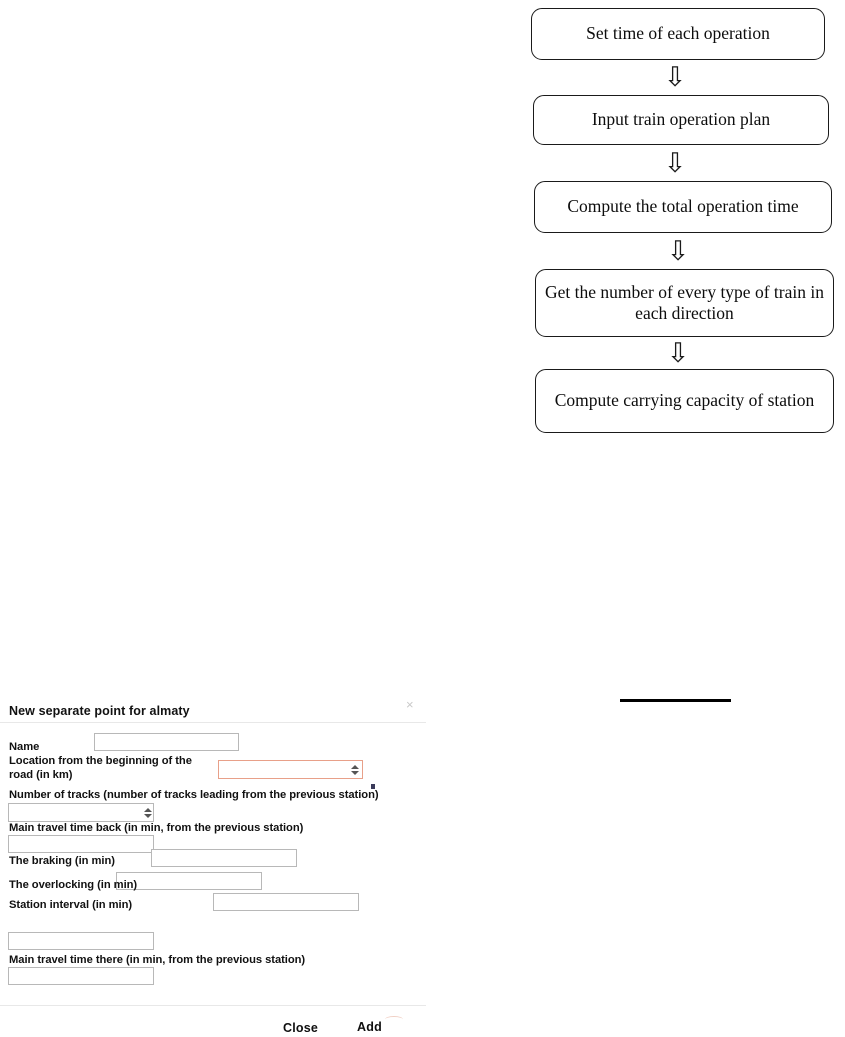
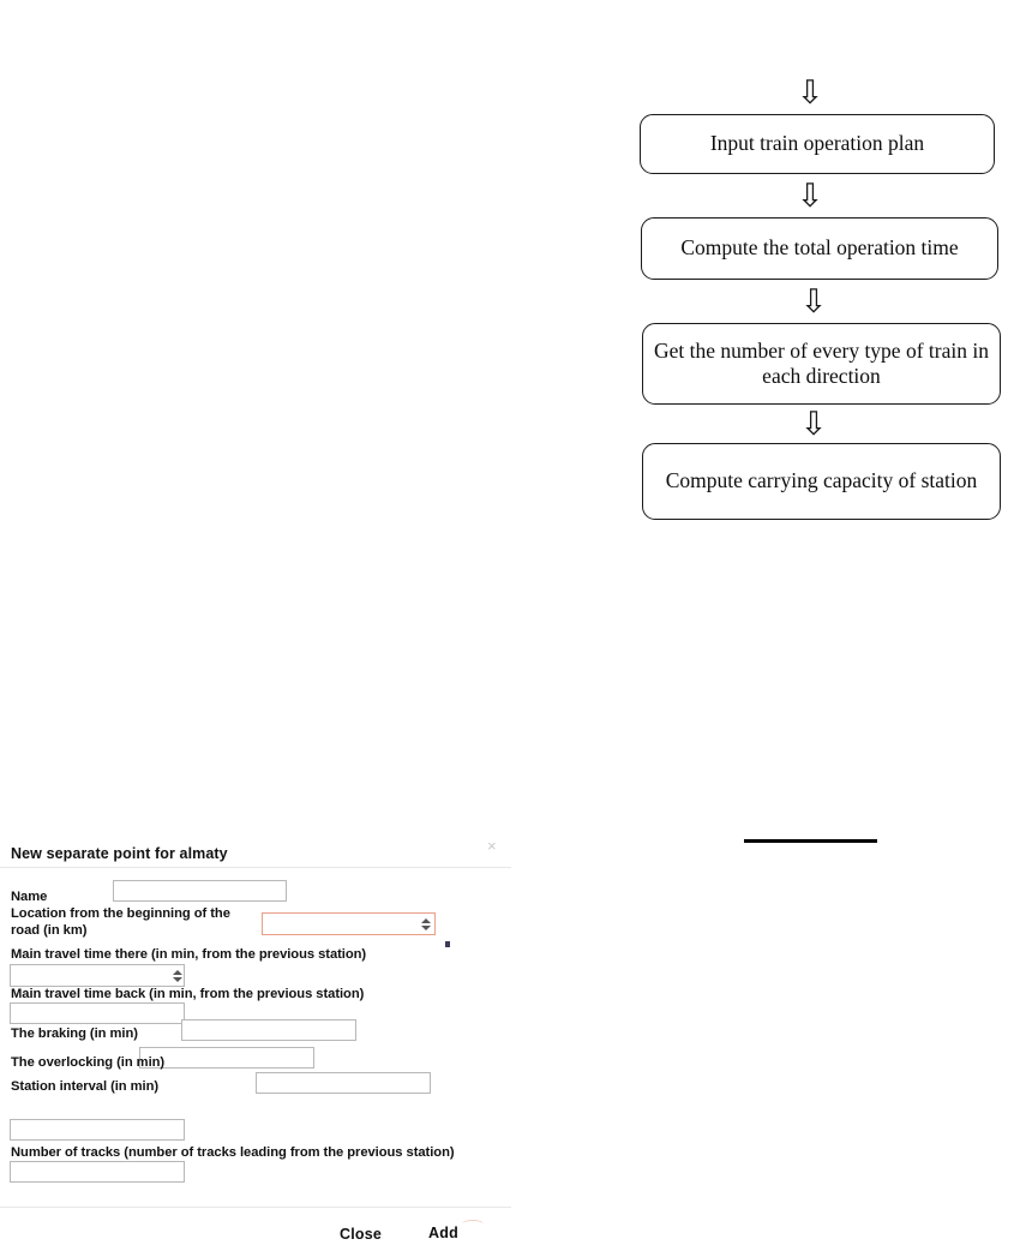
- Set time of each operation
  ⇩
  Input train operation plan
  ⇩
  Compute the total operation time
  ⇩
  Get the number of every type of train in each direction
  ⇩
  Compute carrying capacity of station
  New separate point for almaty
  Name
  Location from the beginning of the
  road (in km)
- Number of tracks (number of tracks leading from the previous station)
+ Main travel time there (in min, from the previous station)
  Main travel time back (in min, from the previous station)
  The braking (in min)
  The overlocking (in min)
  Station interval (in min)
- Main travel time there (in min, from the previous station)
+ Number of tracks (number of tracks leading from the previous station)
  ×
  Close
  Add
